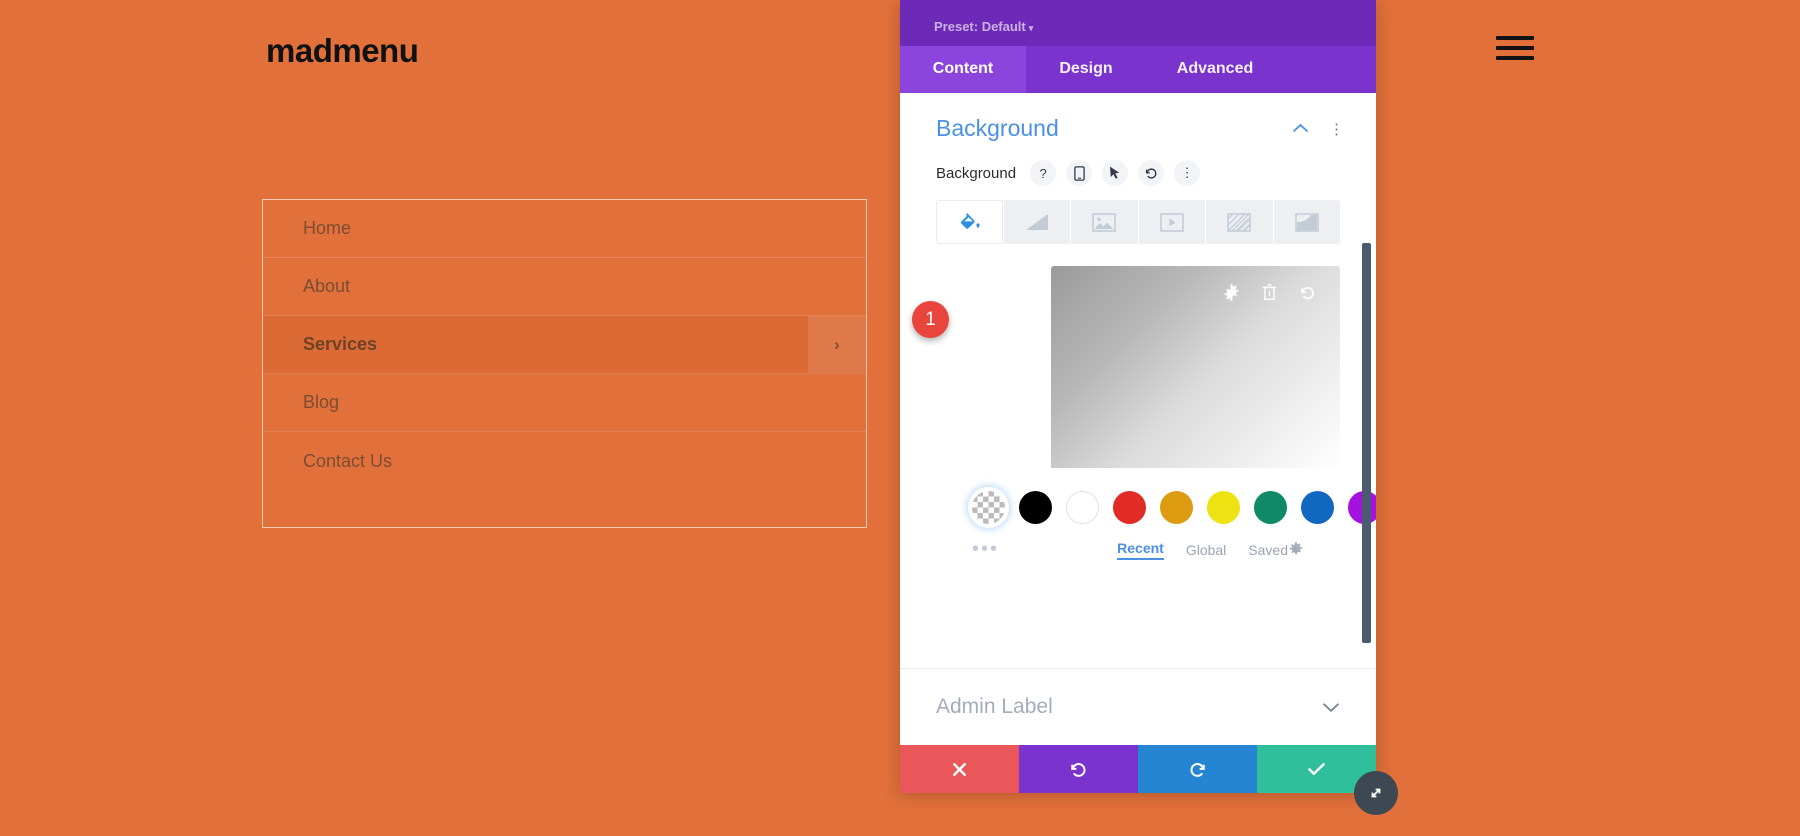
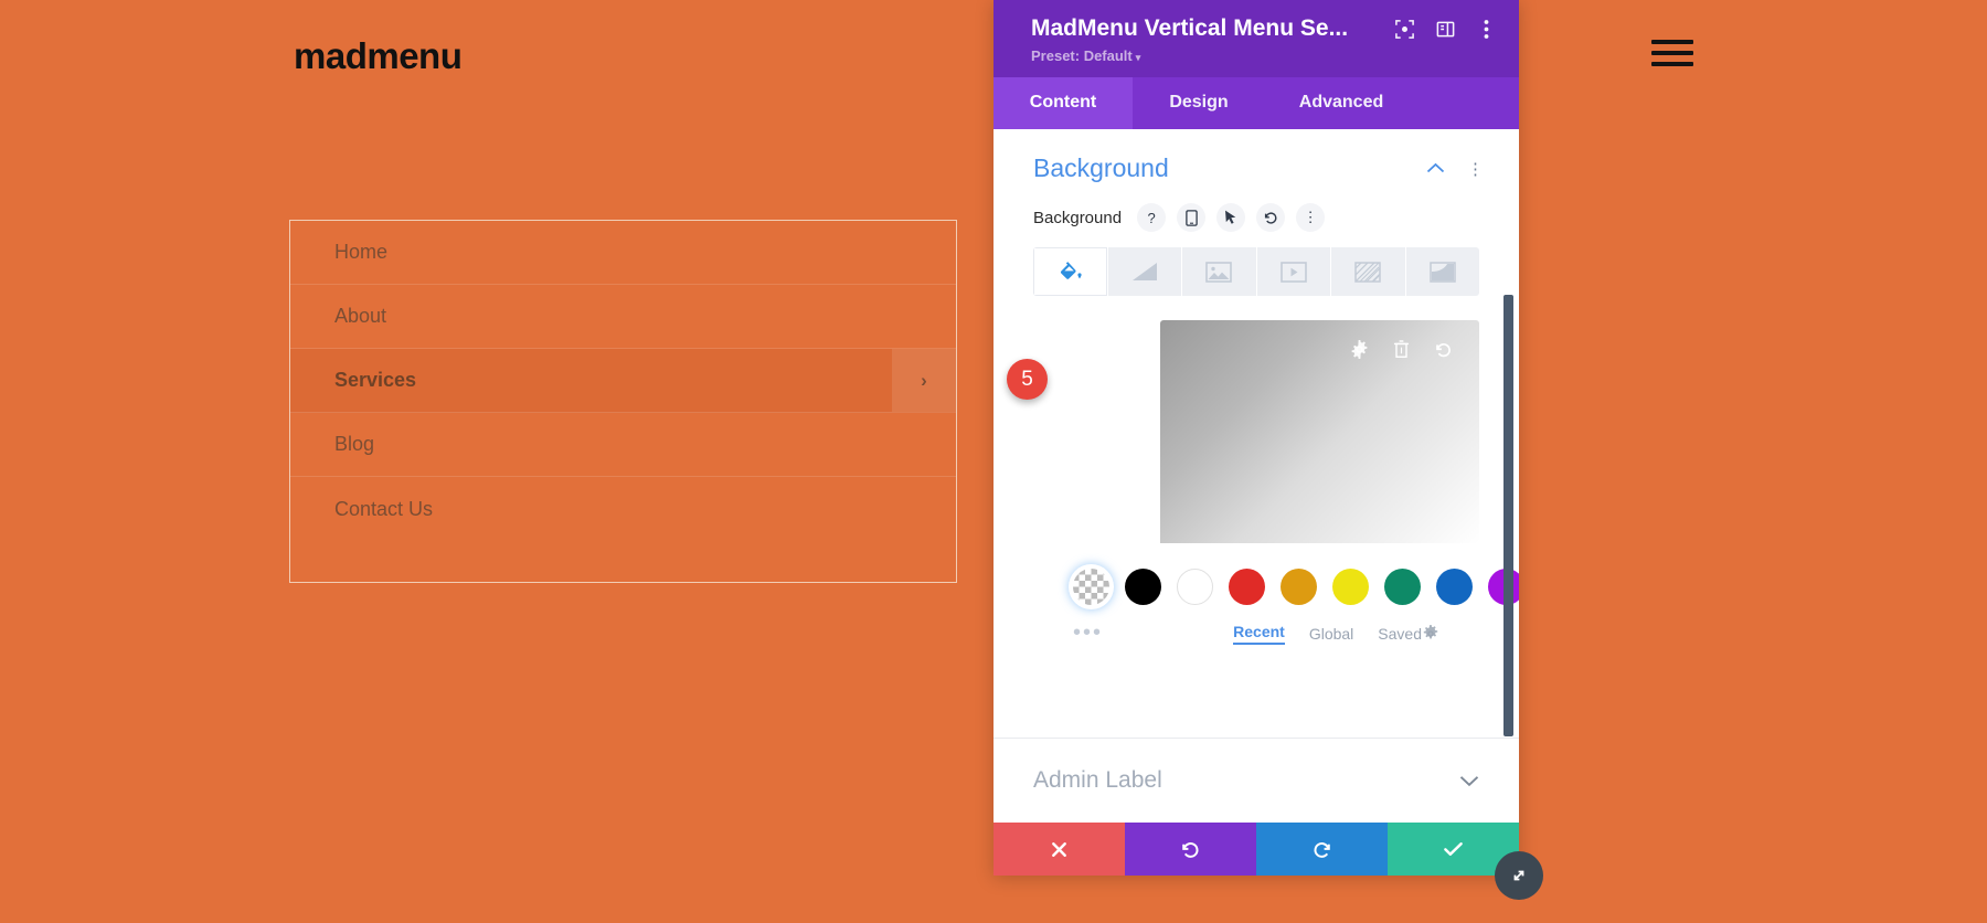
  madmenu
  Home
  About
  Services
  ›
  Blog
  Contact Us
+ MadMenu Vertical Menu Se...
  Preset: Default ▾
  Content
  Design
  Advanced
  Background
  ⋮
  Background
  ?
  ⋮
- 1
+ 5
  •••
  Recent
  Global
  Saved
  Admin Label
